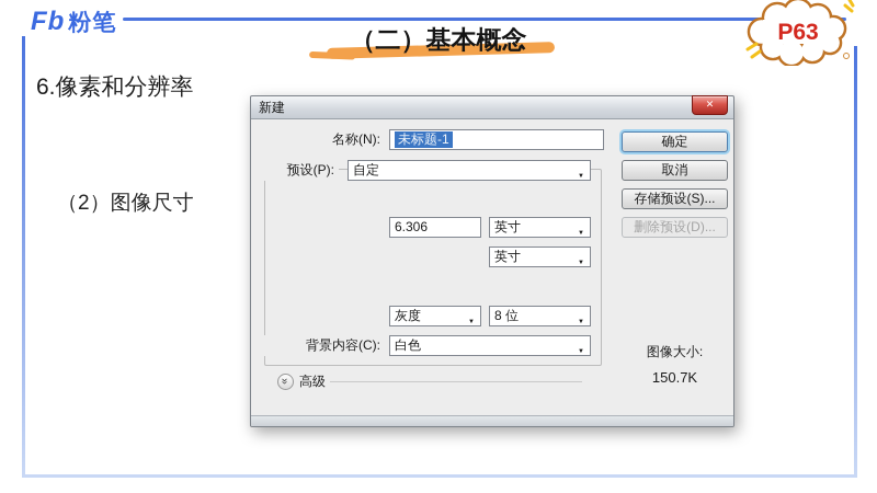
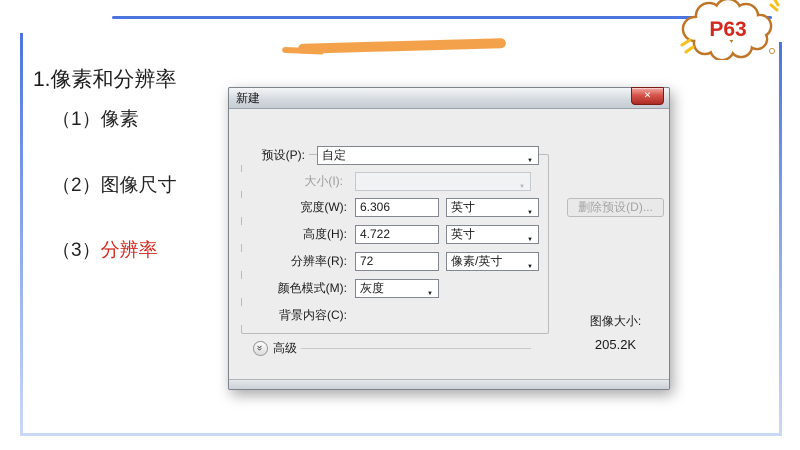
- Fb 粉笔
- （二）基本概念
  P63
- 6.像素和分辨率
+ 1.像素和分辨率
+ （1）像素
  （2）图像尺寸
+ （3）分辨率
  新建
  ✕
- 名称(N):
- 未标题-1
  预设(P):
  自定
+ 大小(I):
+ 宽度(W):
  6.306
  英寸
+ 高度(H):
+ 4.722
  英寸
+ 分辨率(R):
+ 72
+ 像素/英寸
+ 颜色模式(M):
  灰度
- 8 位
  背景内容(C):
- 白色
  高级
- 确定
- 取消
- 存储预设(S)...
  删除预设(D)...
  图像大小:
- 150.7K
+ 205.2K
